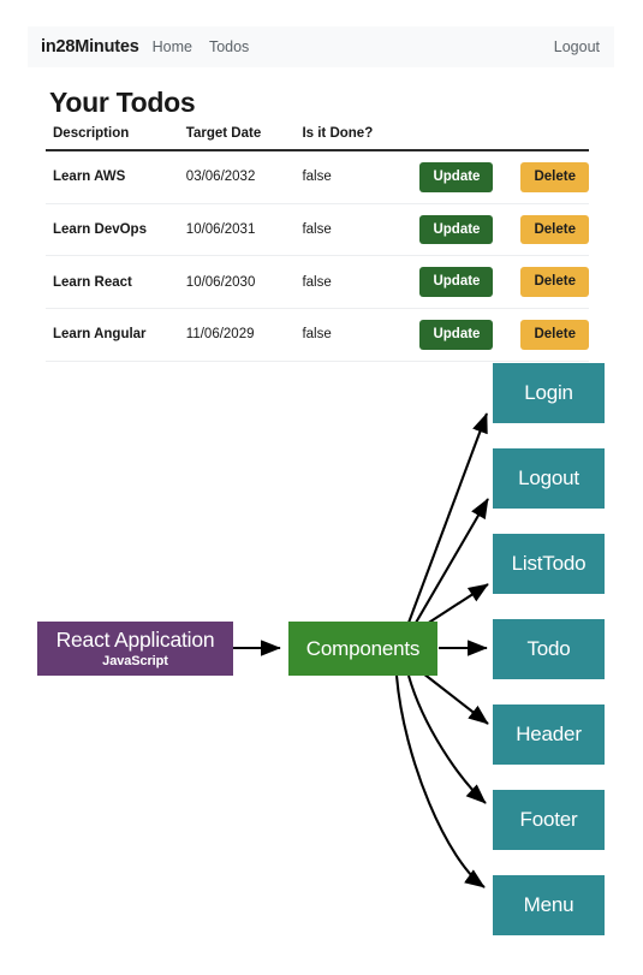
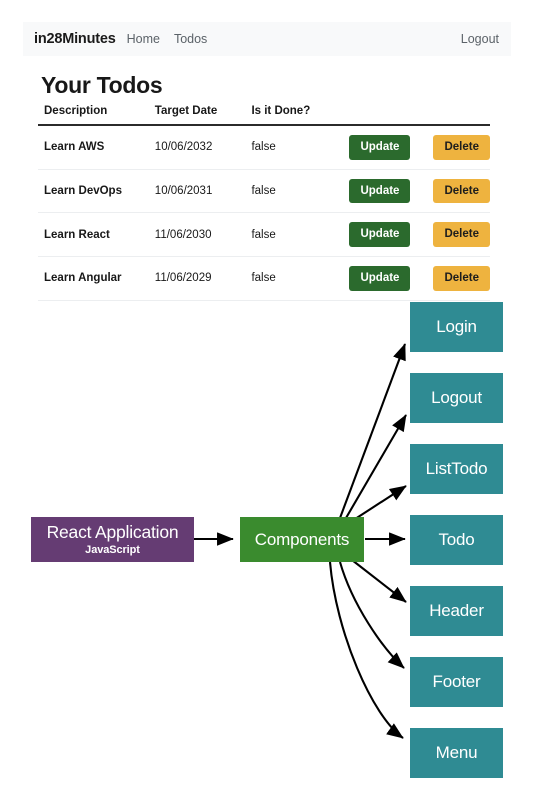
  in28Minutes
  Home
  Todos
  Logout
  Your Todos
  Description	Target Date	Is it Done?
- Learn AWS	03/06/2032	false	Update	Delete
+ Learn AWS	10/06/2032	false	Update	Delete
  Learn DevOps	10/06/2031	false	Update	Delete
- Learn React	10/06/2030	false	Update	Delete
+ Learn React	11/06/2030	false	Update	Delete
  Learn Angular	11/06/2029	false	Update	Delete
  React Application
  JavaScript
  Components
  Login
  Logout
  ListTodo
  Todo
  Header
  Footer
  Menu
